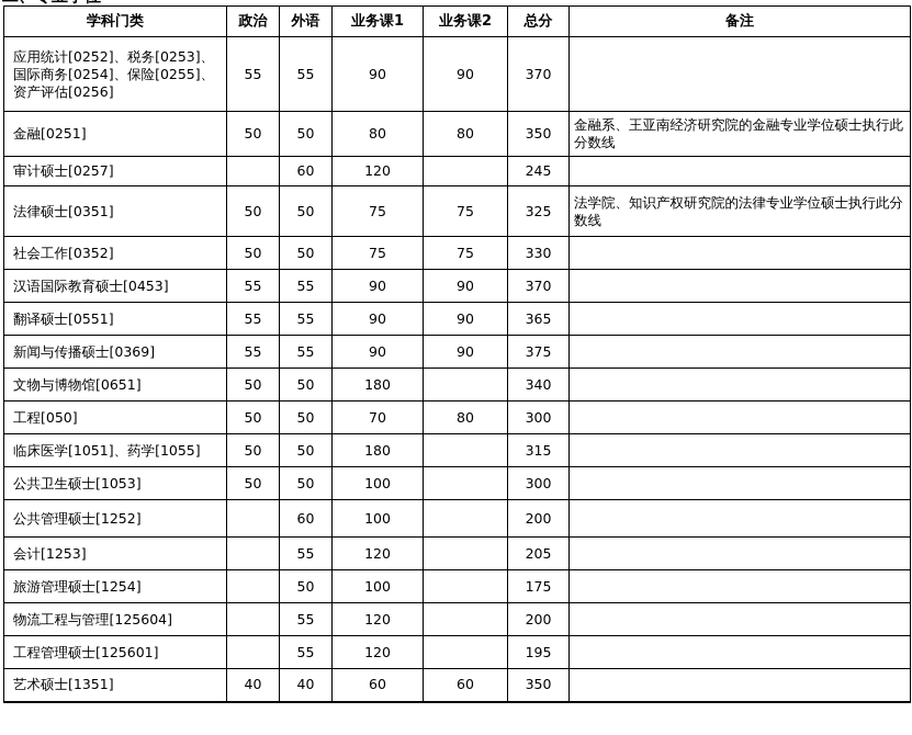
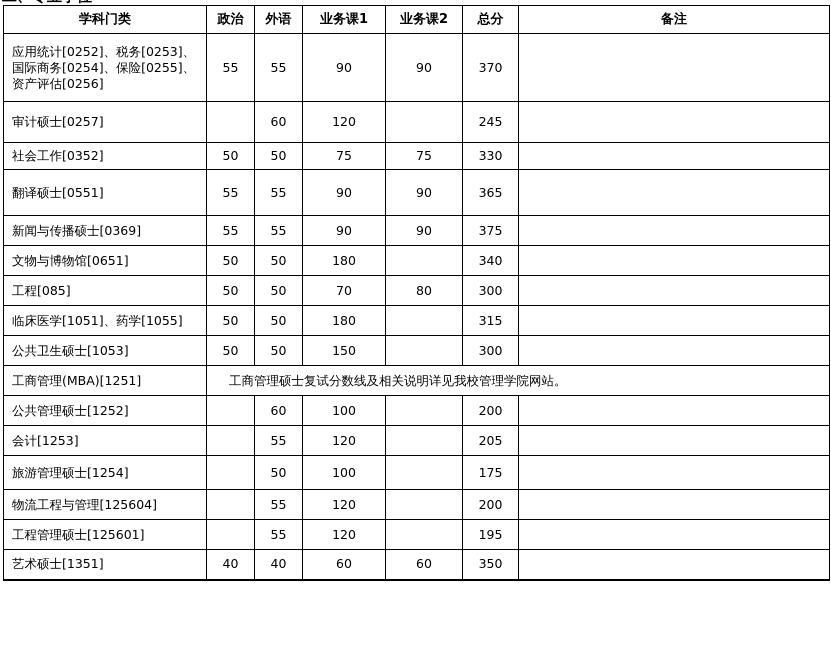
  学科门类	政治	外语	业务课1	业务课2	总分	备注
  应用统计[0252]、税务[0253]、国际商务[0254]、保险[0255]、资产评估[0256]	55	55	90	90	370
- 金融[0251]	50	50	80	80	350	金融系、王亚南经济研究院的金融专业学位硕士执行此分数线
  审计硕士[0257]		60	120		245
- 法律硕士[0351]	50	50	75	75	325	法学院、知识产权研究院的法律专业学位硕士执行此分数线
  社会工作[0352]	50	50	75	75	330
- 汉语国际教育硕士[0453]	55	55	90	90	370
  翻译硕士[0551]	55	55	90	90	365
  新闻与传播硕士[0369]	55	55	90	90	375
  文物与博物馆[0651]	50	50	180		340
- 工程[050]	50	50	70	80	300
+ 工程[085]	50	50	70	80	300
  临床医学[1051]、药学[1055]	50	50	180		315
- 公共卫生硕士[1053]	50	50	100		300
+ 公共卫生硕士[1053]	50	50	150		300
+ 工商管理(MBA)[1251]	工商管理硕士复试分数线及相关说明详见我校管理学院网站。
  公共管理硕士[1252]		60	100		200
  会计[1253]		55	120		205
  旅游管理硕士[1254]		50	100		175
  物流工程与管理[125604]		55	120		200
  工程管理硕士[125601]		55	120		195
  艺术硕士[1351]	40	40	60	60	350
